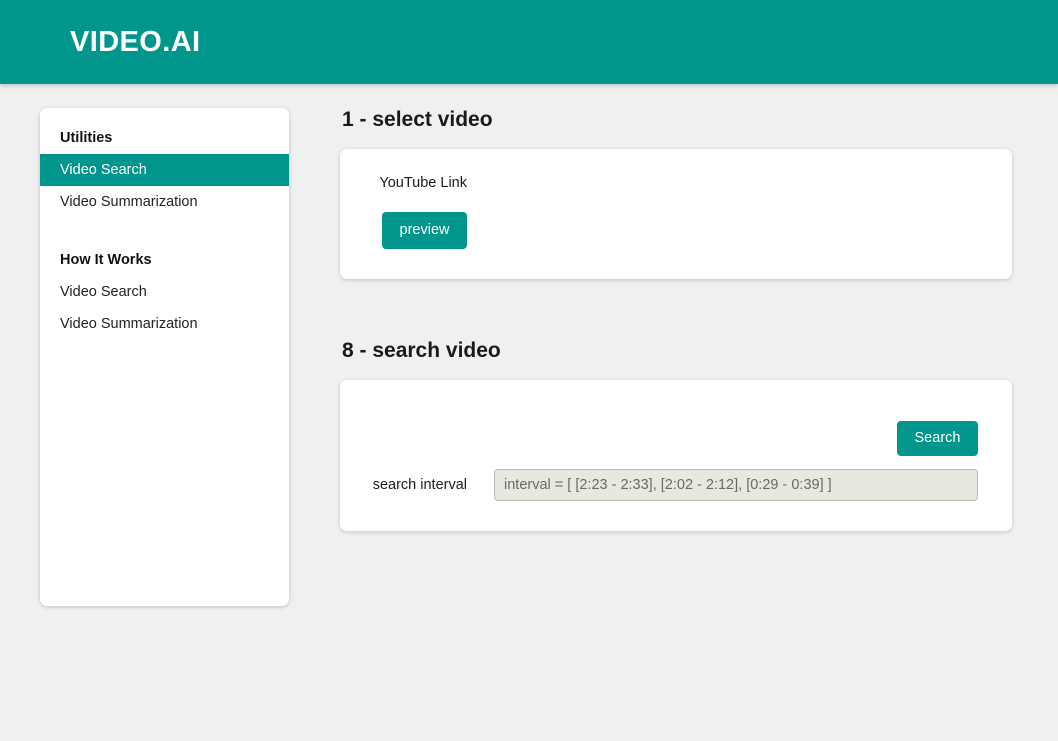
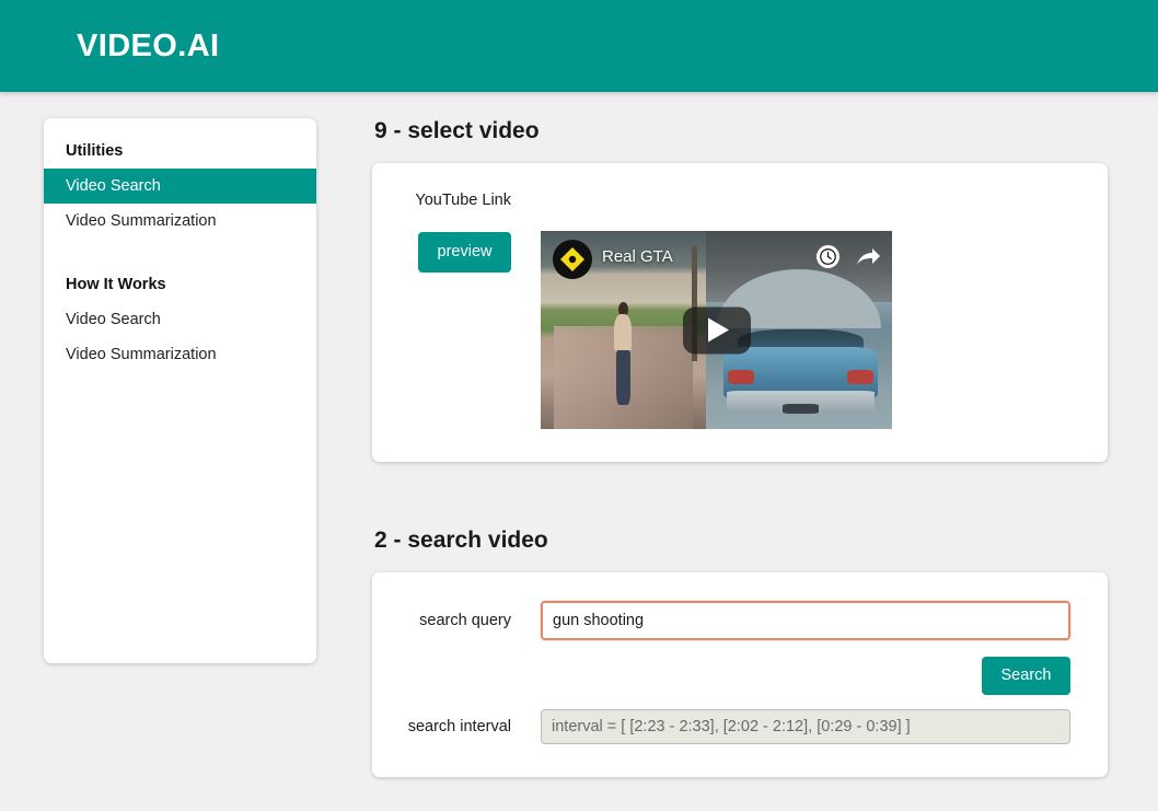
  VIDEO.AI
  Utilities
  Video Search
  Video Summarization
  How It Works
  Video Search
  Video Summarization
- 1 - select video
+ 9 - select video
  YouTube Link
  preview
+ Real GTA
- 8 - search video
+ 2 - search video
+ search query
+ gun shooting
  Search
  search interval
  interval = [ [2:23 - 2:33], [2:02 - 2:12], [0:29 - 0:39] ]
